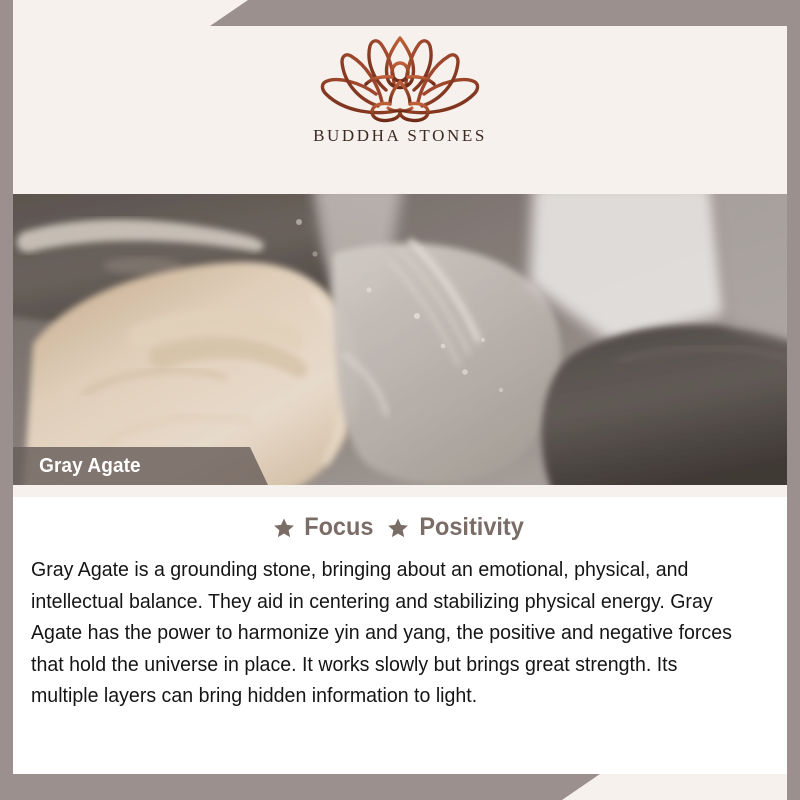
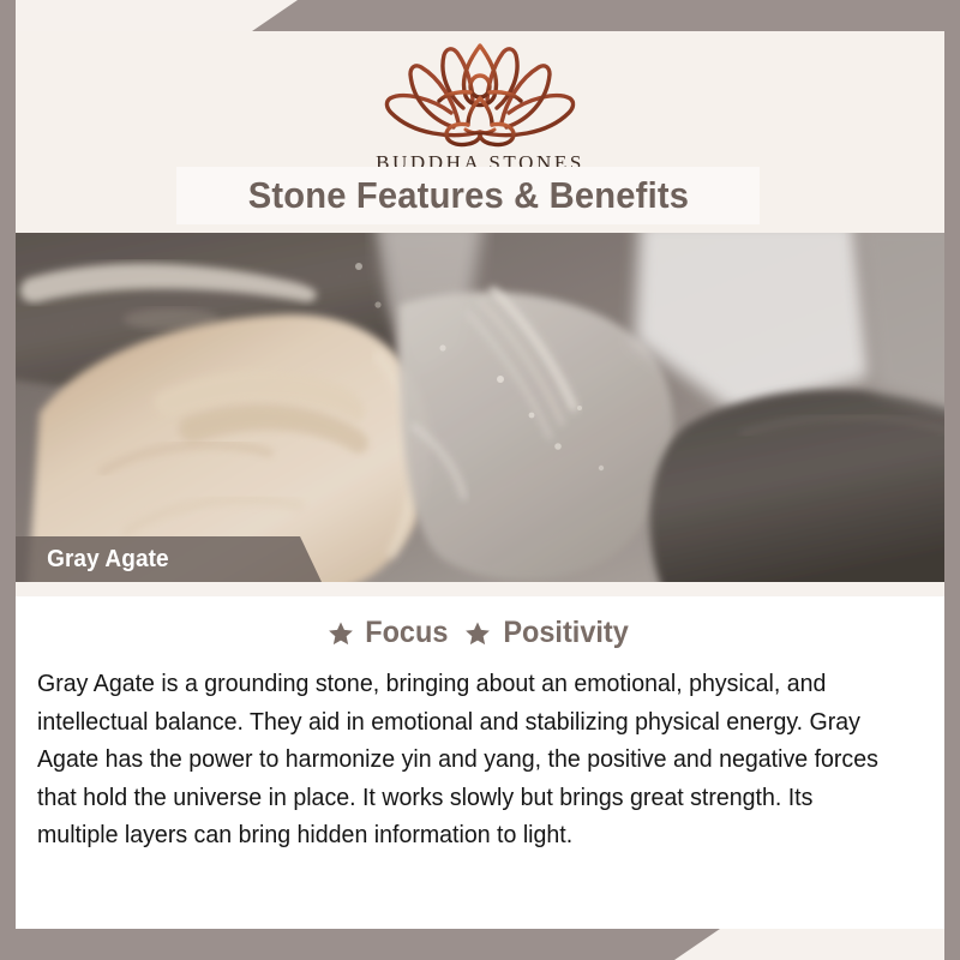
  BUDDHA STONES
+ Stone Features & Benefits
  Gray Agate
  Focus
  Positivity
- Gray Agate is a grounding stone, bringing about an emotional, physical, and intellectual balance. They aid in centering and stabilizing physical energy. Gray Agate has the power to harmonize yin and yang, the positive and negative forces that hold the universe in place. It works slowly but brings great strength. Its multiple layers can bring hidden information to light.
+ Gray Agate is a grounding stone, bringing about an emotional, physical, and intellectual balance. They aid in emotional and stabilizing physical energy. Gray Agate has the power to harmonize yin and yang, the positive and negative forces that hold the universe in place. It works slowly but brings great strength. Its multiple layers can bring hidden information to light.
